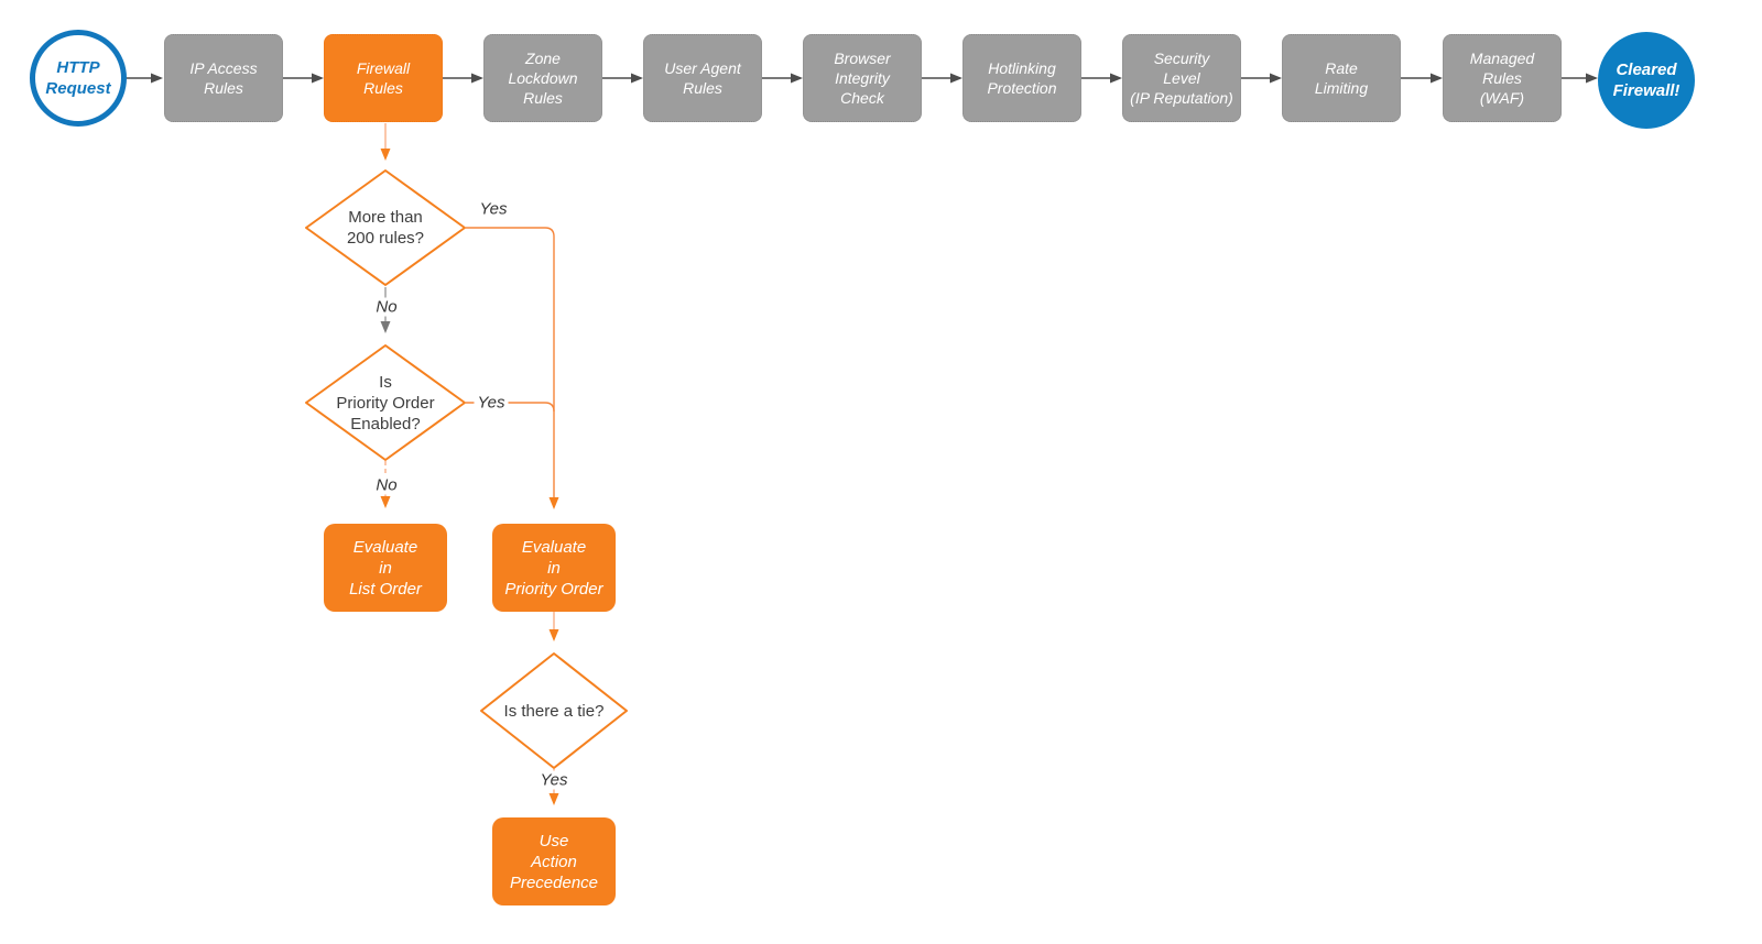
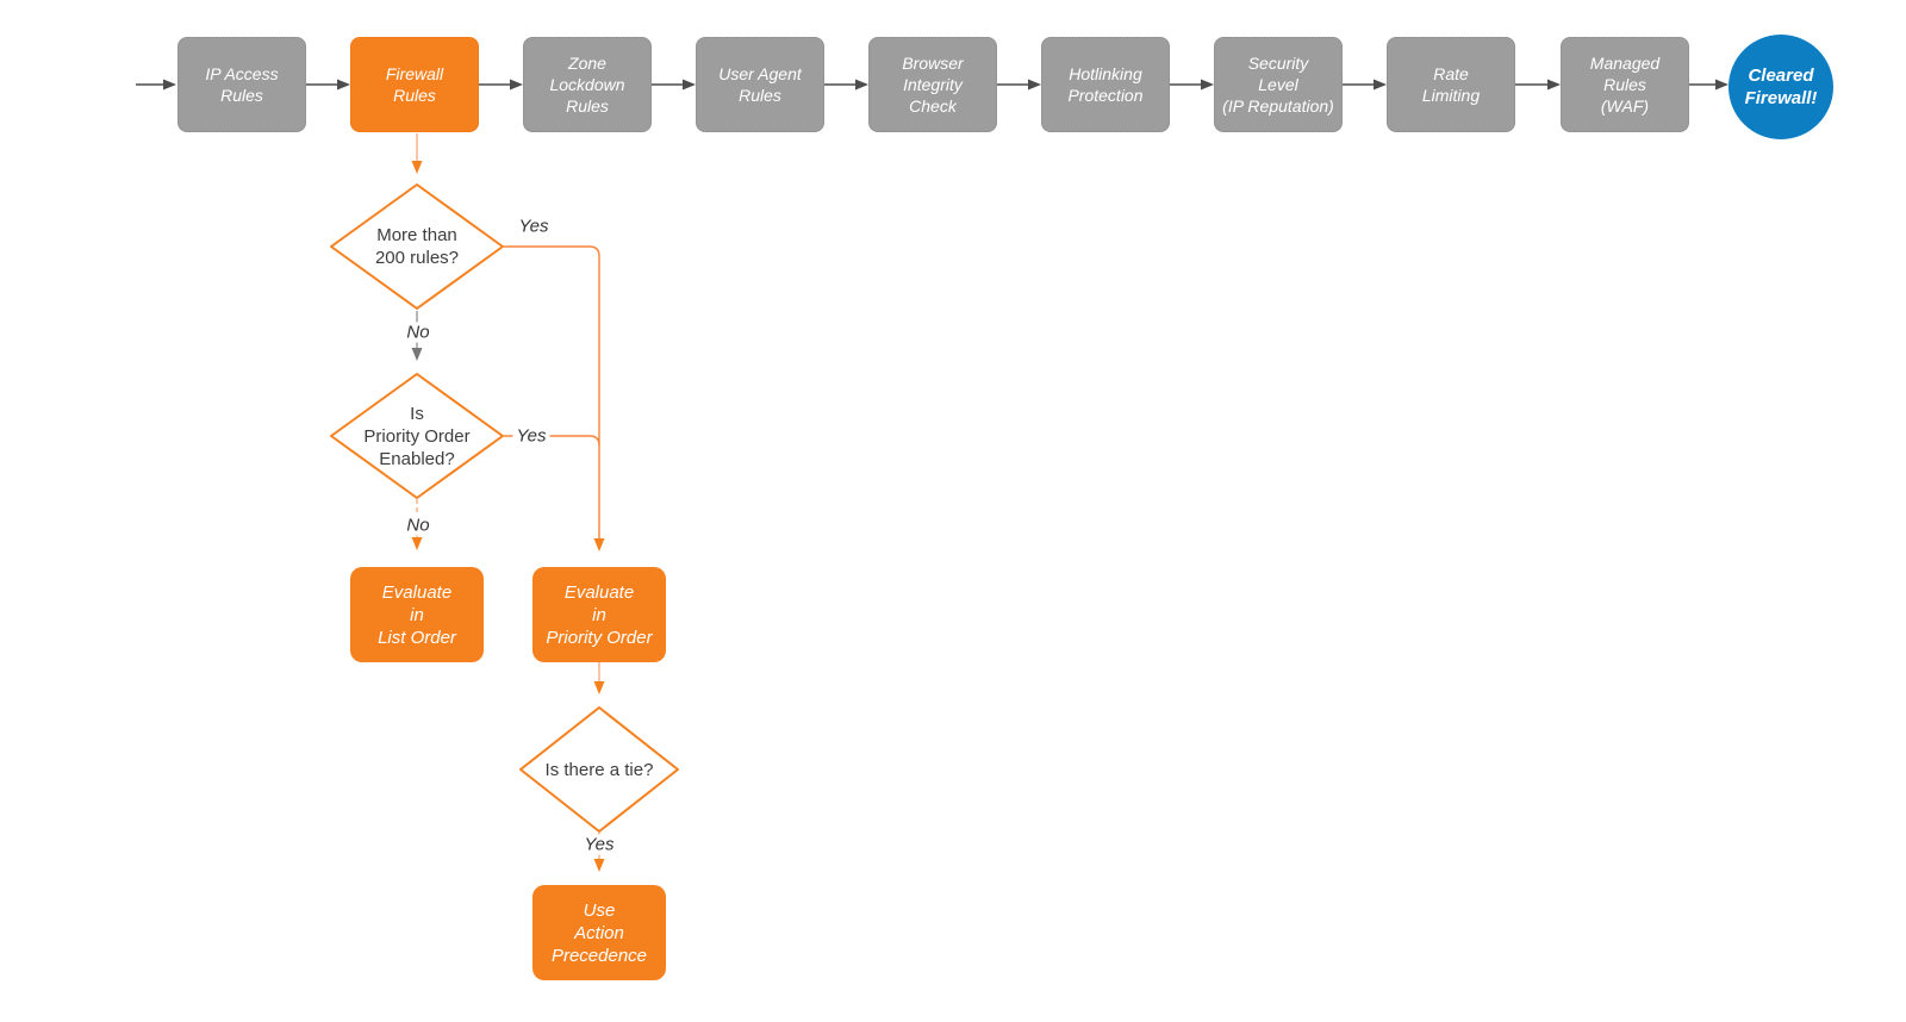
- HTTP
- Request
  IP Access
  Rules
  Firewall
  Rules
  Zone
  Lockdown
  Rules
  User Agent
  Rules
  Browser
  Integrity
  Check
  Hotlinking
  Protection
  Security
  Level
  (IP Reputation)
  Rate
  Limiting
  Managed
  Rules
  (WAF)
  Cleared
  Firewall!
  More than
  200 rules?
  Is
  Priority Order
  Enabled?
  Is there a tie?
  Yes
  No
  Yes
  No
  Yes
  Evaluate
  in
  List Order
  Evaluate
  in
  Priority Order
  Use
  Action
  Precedence
